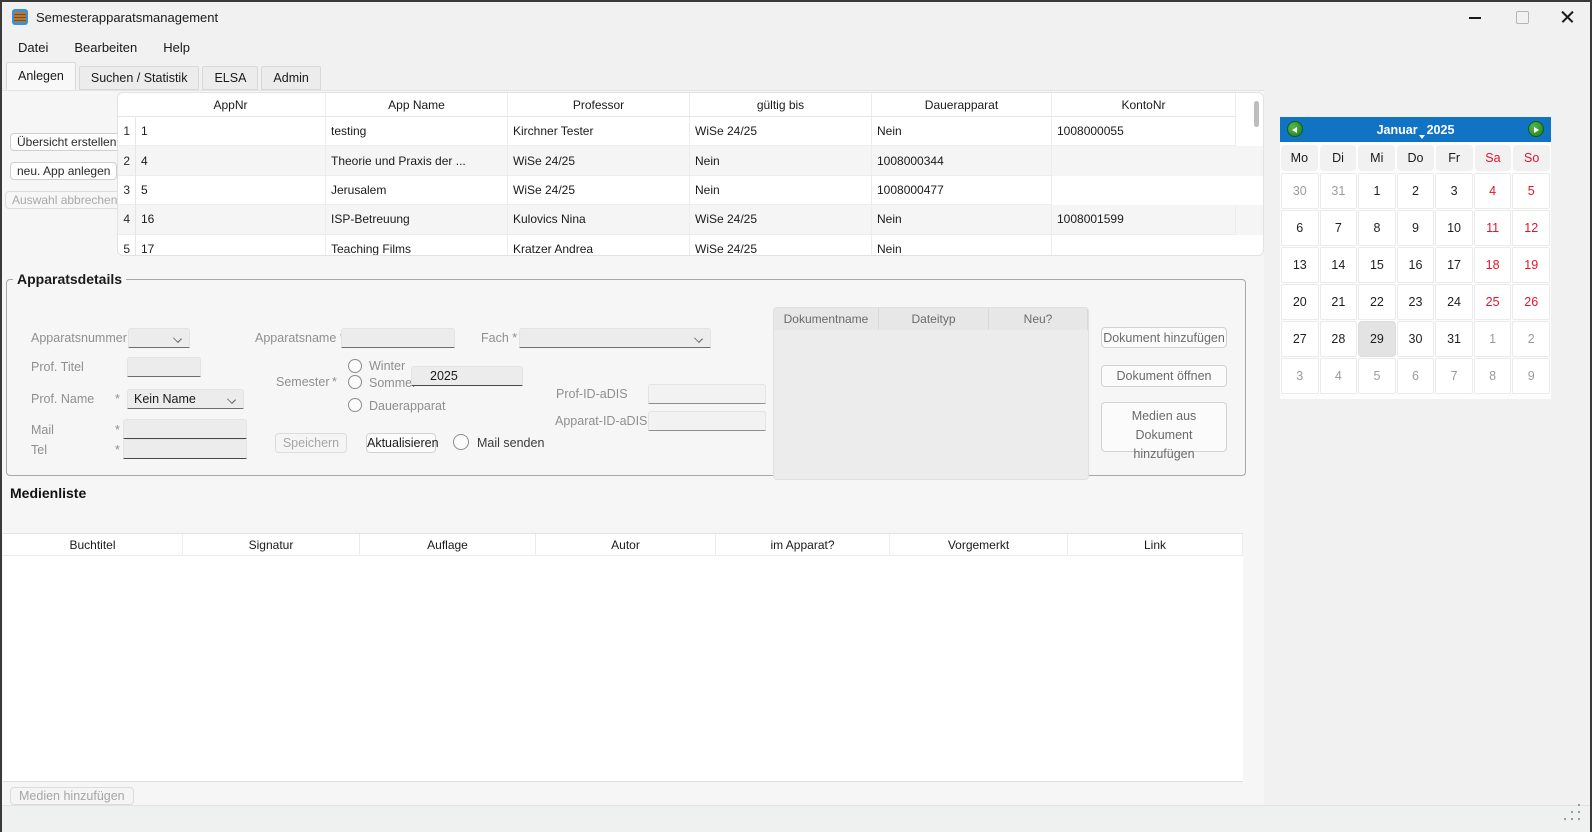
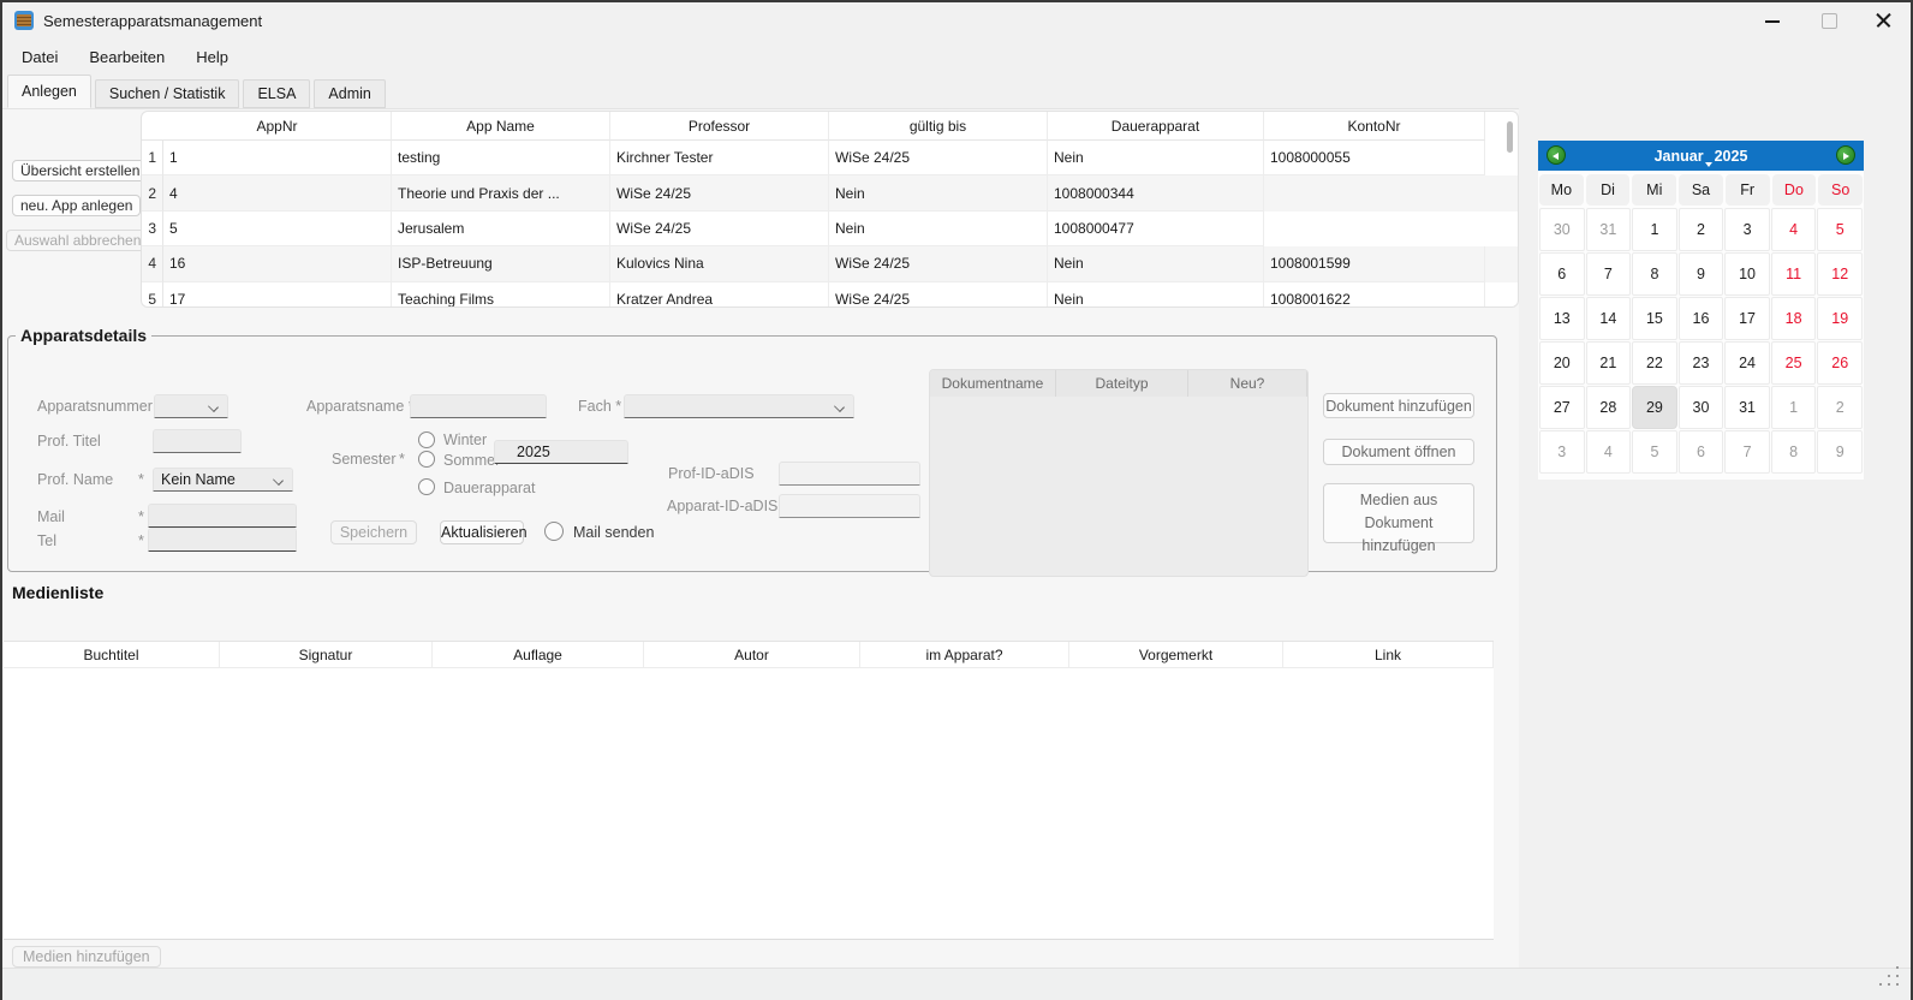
  Semesterapparatsmanagement
  Datei
  Bearbeiten
  Help
  Anlegen
  Suchen / Statistik
  ELSA
  Admin
  Übersicht erstellen
  neu. App anlegen
  Auswahl abbrechen
  AppNr
  App Name
  Professor
  gültig bis
  Dauerapparat
  KontoNr
  1
  1
  testing
  Kirchner Tester
  WiSe 24/25
  Nein
  1008000055
  2
  4
  Theorie und Praxis der ...
  WiSe 24/25
  Nein
  1008000344
  3
  5
  Jerusalem
  WiSe 24/25
  Nein
  1008000477
  4
  16
  ISP-Betreuung
  Kulovics Nina
  WiSe 24/25
  Nein
  1008001599
  5
  17
  Teaching Films
  Kratzer Andrea
  WiSe 24/25
  Nein
+ 1008001622
  Apparatsdetails
  Apparatsnummer
  Apparatsname
  Fach *
  Prof. Titel
  Semester
  *
  Winter
  Somme
  Dauerapparat
  2025
  Prof-ID-aDIS
  Prof. Name
  *
  Kein Name
  Apparat-ID-aDIS
  Mail
  *
  Tel
  *
  Speichern
  Aktualisieren
  Mail senden
  Dokumentname
  Dateityp
  Neu?
  Dokument hinzufügen
  Dokument öffnen
  Medien aus Dokument hinzufügen
  Medienliste
  Buchtitel
  Signatur
  Auflage
  Autor
  im Apparat?
  Vorgemerkt
  Link
  Medien hinzufügen
  Januar
  2025
  Mo
  Di
  Mi
- Do
+ Sa
  Fr
- Sa
+ Do
  So
  30
  31
  1
  2
  3
  4
  5
  6
  7
  8
  9
  10
  11
  12
  13
  14
  15
  16
  17
  18
  19
  20
  21
  22
  23
  24
  25
  26
  27
  28
  29
  30
  31
  1
  2
  3
  4
  5
  6
  7
  8
  9
